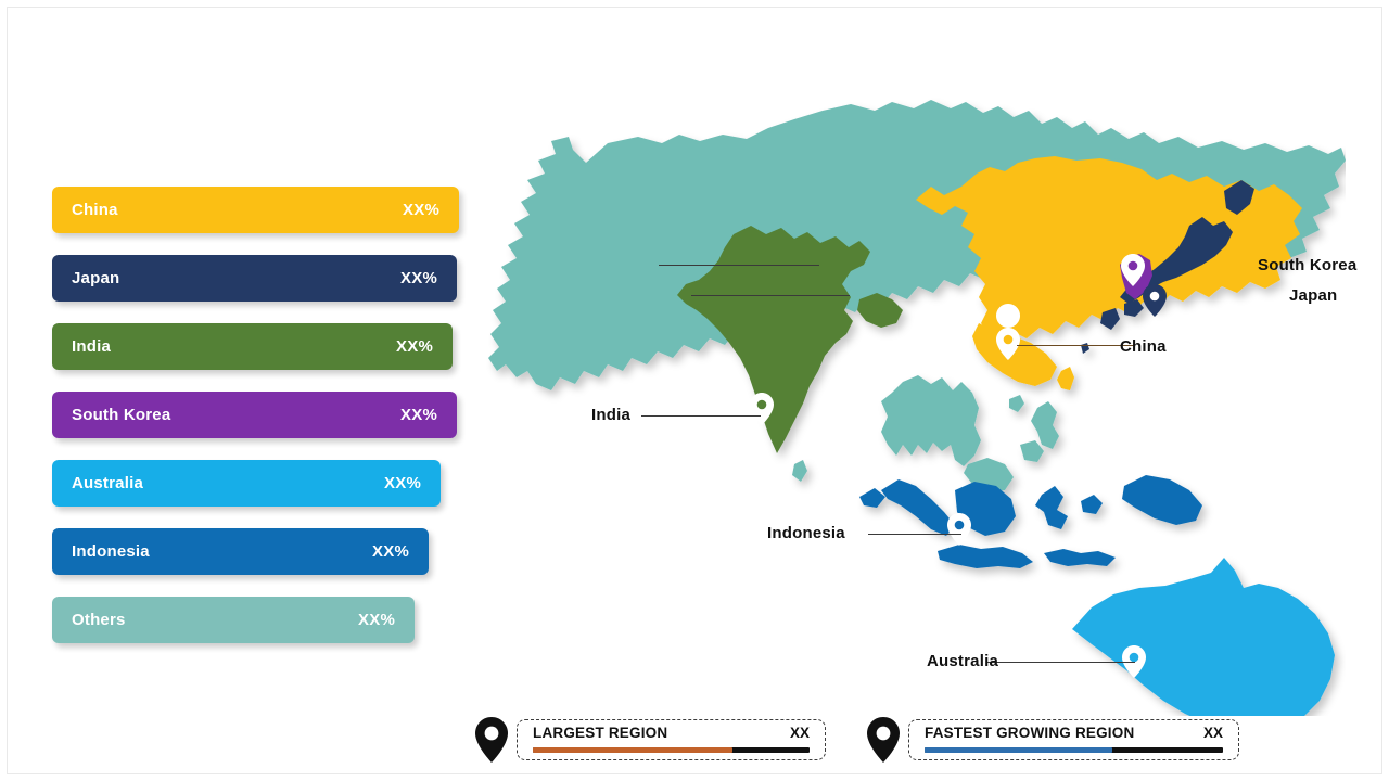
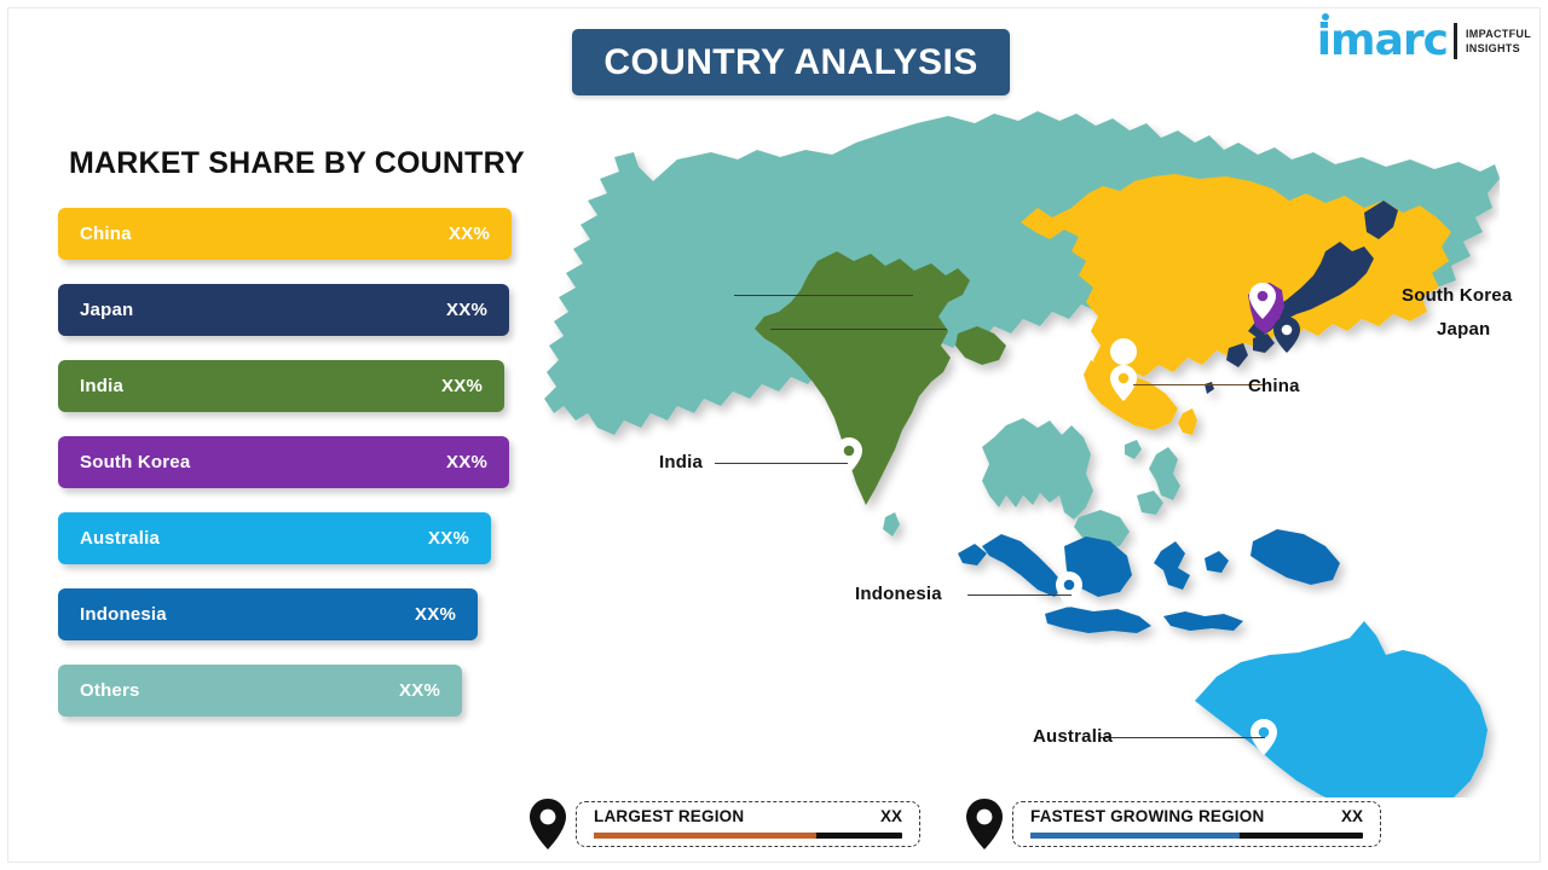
+ imarc
+ IMPACTFUL
+ INSIGHTS
+ COUNTRY ANALYSIS
+ MARKET SHARE BY COUNTRY
  China
  XX%
  Japan
  XX%
  India
  XX%
  South Korea
  XX%
  Australia
  XX%
  Indonesia
  XX%
  Others
  XX%
  South Korea
  Japan
  China
  India
  Indonesia
  Australia
  LARGEST REGION
  XX
  FASTEST GROWING REGION
  XX
